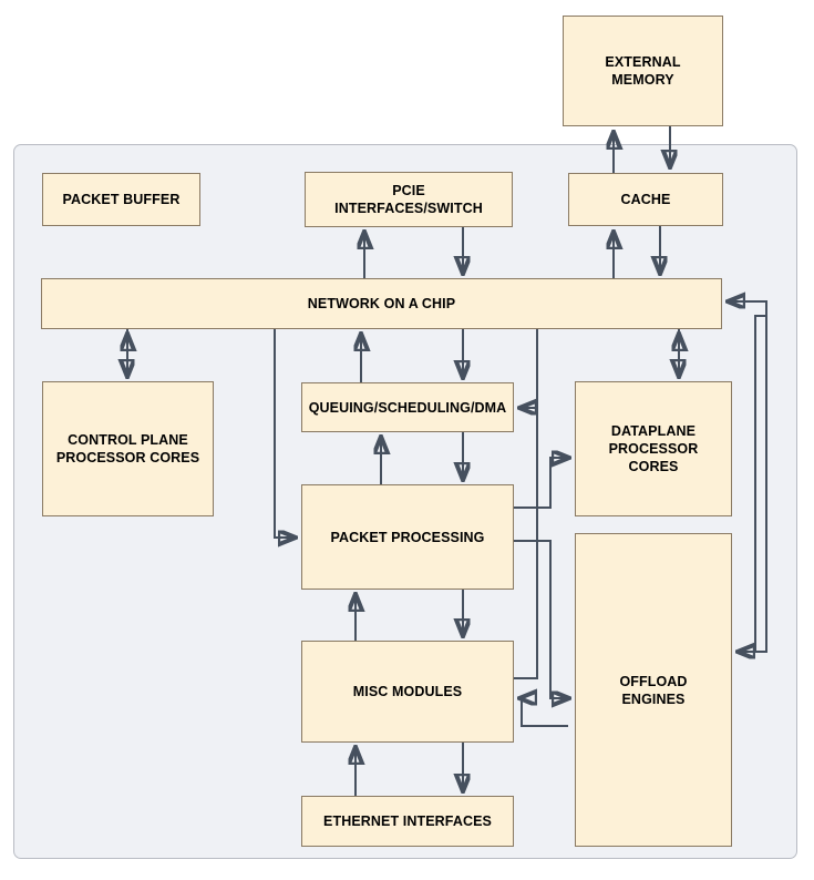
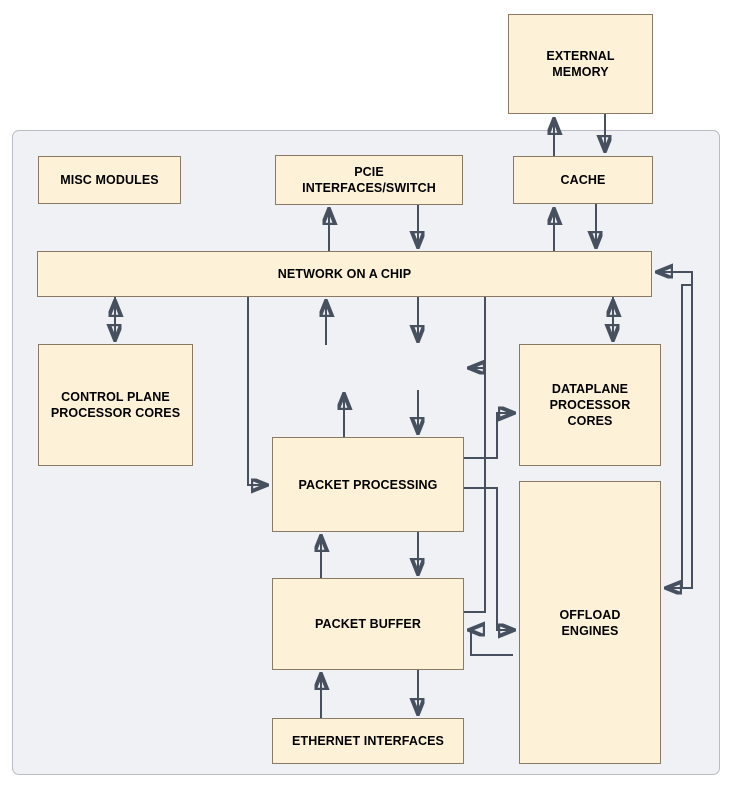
  EXTERNAL
  MEMORY
- PACKET BUFFER
+ MISC MODULES
  PCIE
  INTERFACES/SWITCH
  CACHE
  NETWORK ON A CHIP
  CONTROL PLANE
  PROCESSOR CORES
- QUEUING/SCHEDULING/DMA
  PACKET PROCESSING
- MISC MODULES
+ PACKET BUFFER
  ETHERNET INTERFACES
  DATAPLANE
  PROCESSOR
  CORES
  OFFLOAD
  ENGINES
